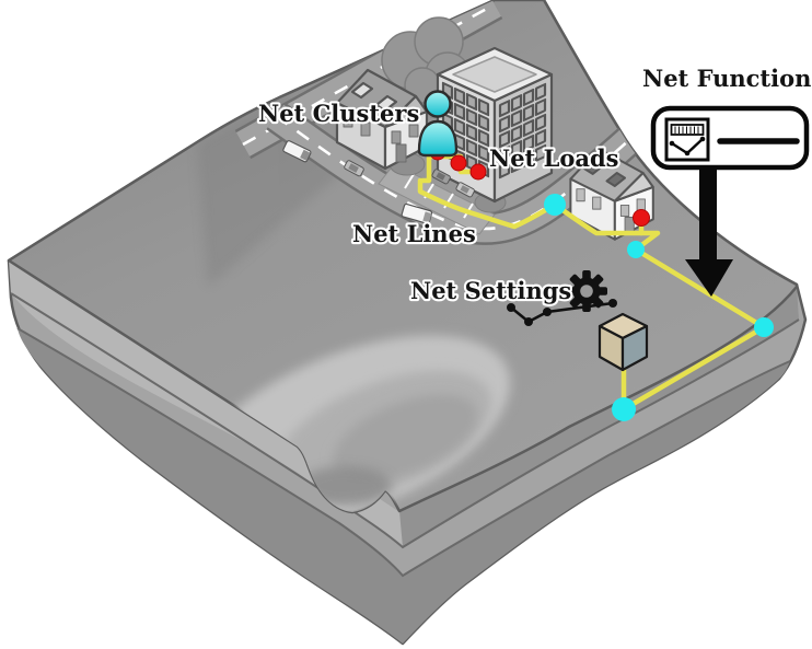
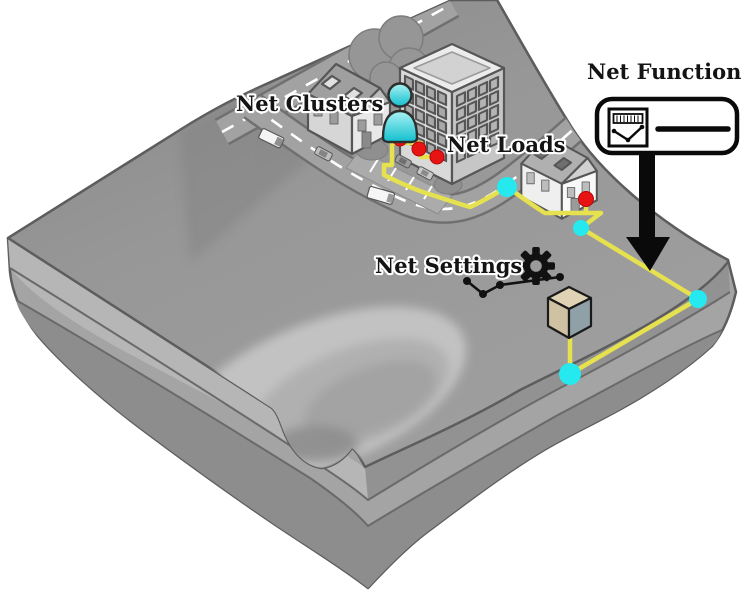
  Net Function
  Net Clusters
  Net Loads
- Net Lines
  Net Settings
